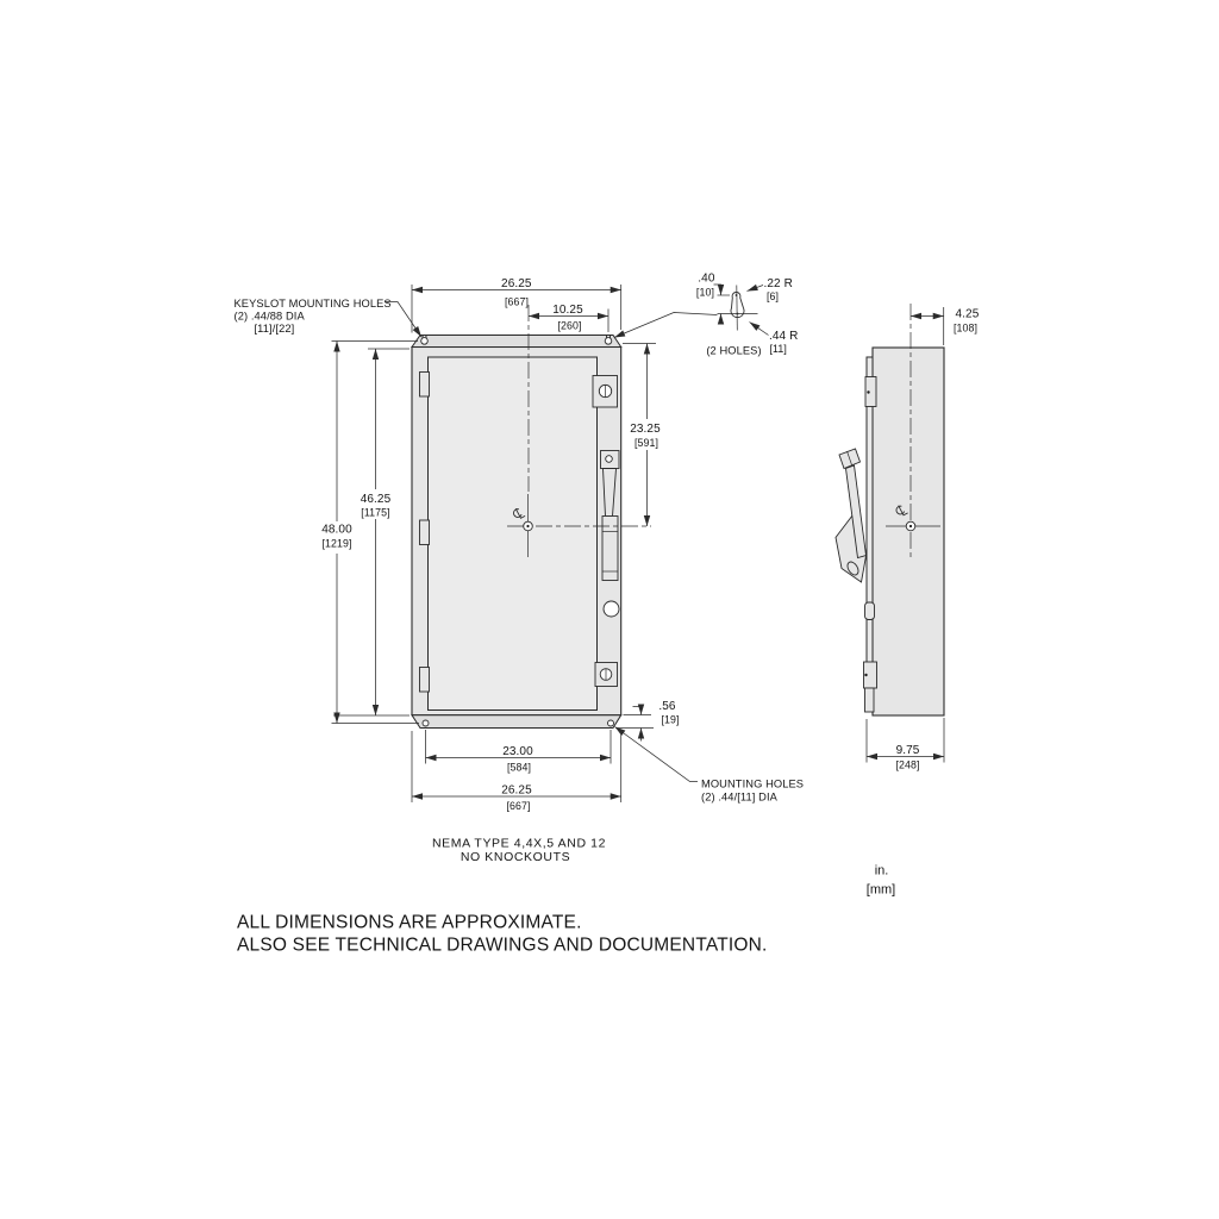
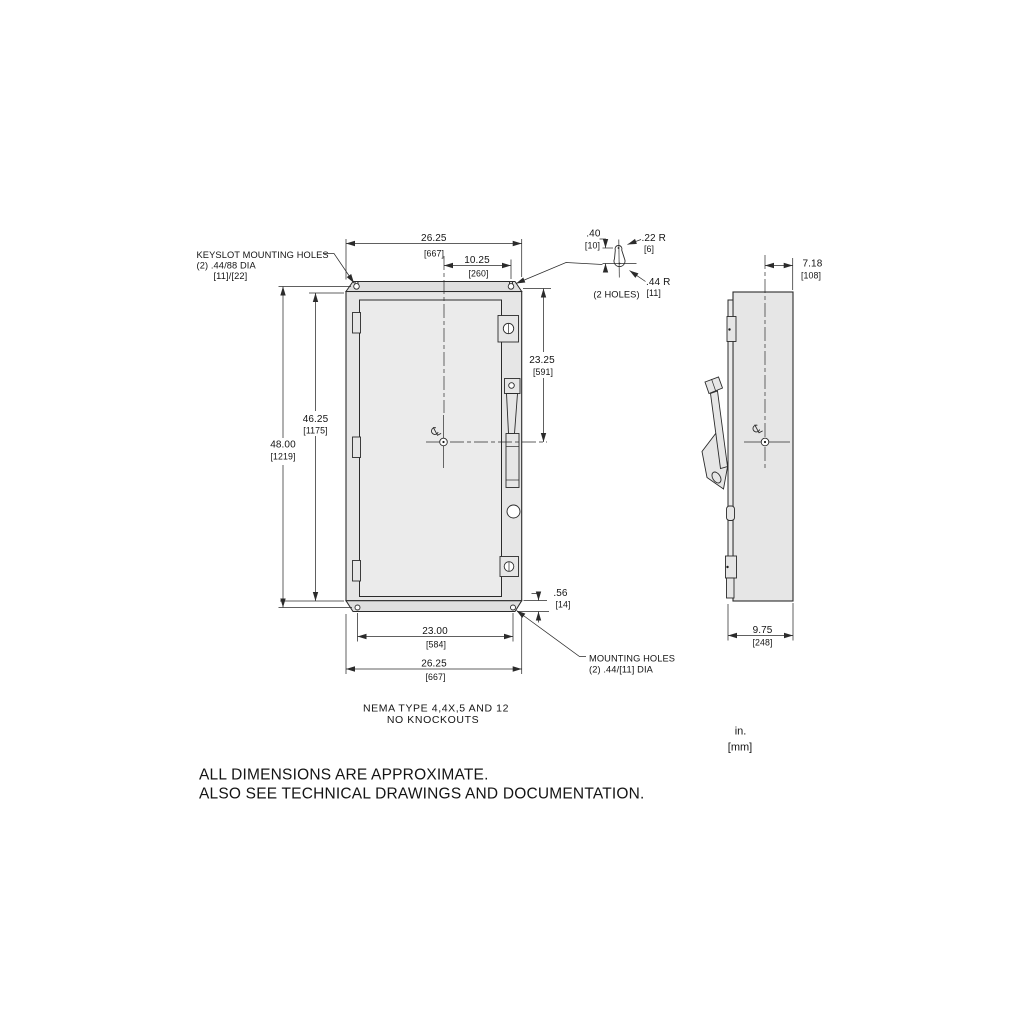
  26.25
  [667]
  10.25
  [260]
  48.00
  [1219]
  46.25
  [1175]
  23.25
  [591]
  23.00
  [584]
  26.25
  [667]
  .56
- [19]
+ [14]
  KEYSLOT MOUNTING HOLES
  (2) .44/88 DIA
  [11]/[22]
  MOUNTING HOLES
  (2) .44/[11] DIA
  .40
  [10]
  .22 R
  [6]
  .44 R
  [11]
  (2 HOLES)
- 4.25
+ 7.18
  [108]
  9.75
  [248]
  NEMA TYPE 4,4X,5 AND 12
  NO KNOCKOUTS
  in.
  [mm]
  ALL DIMENSIONS ARE APPROXIMATE.
  ALSO SEE TECHNICAL DRAWINGS AND DOCUMENTATION.
